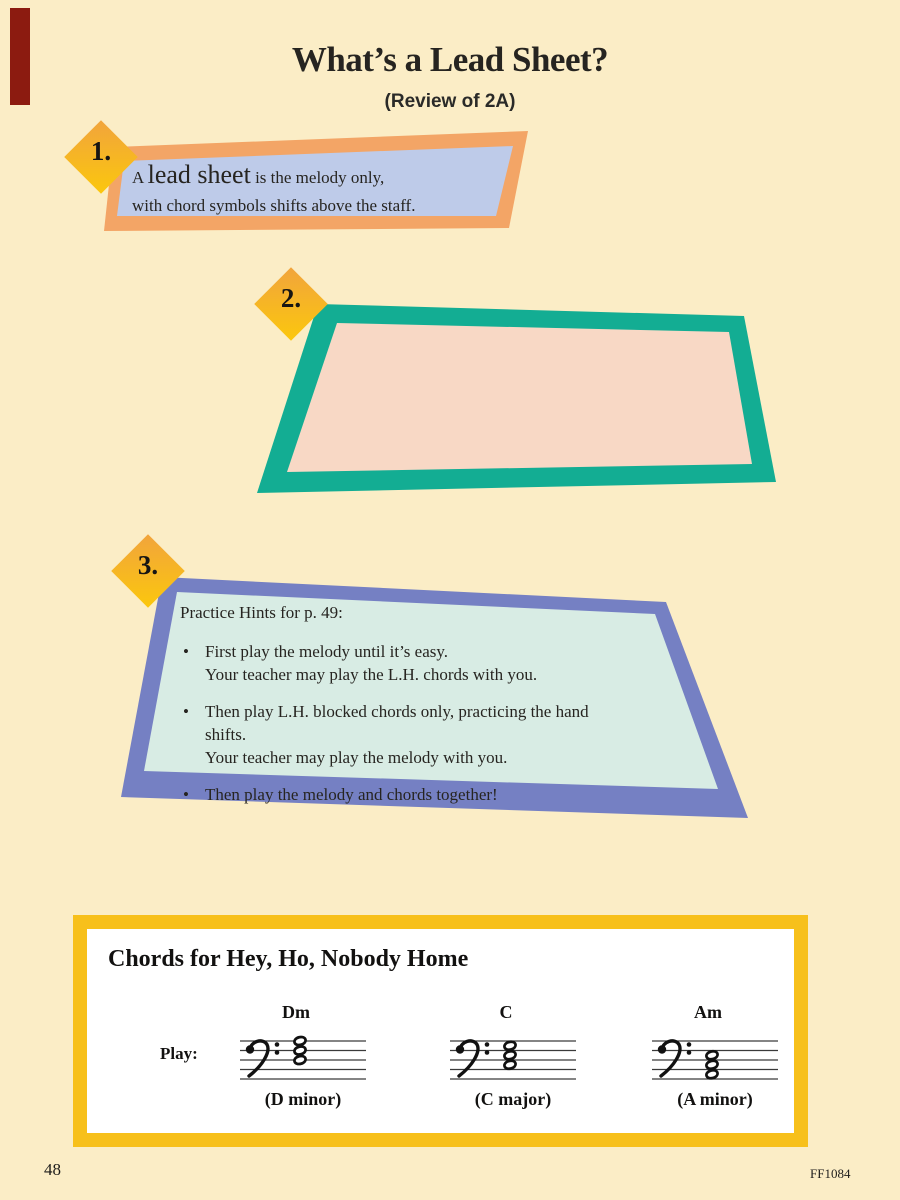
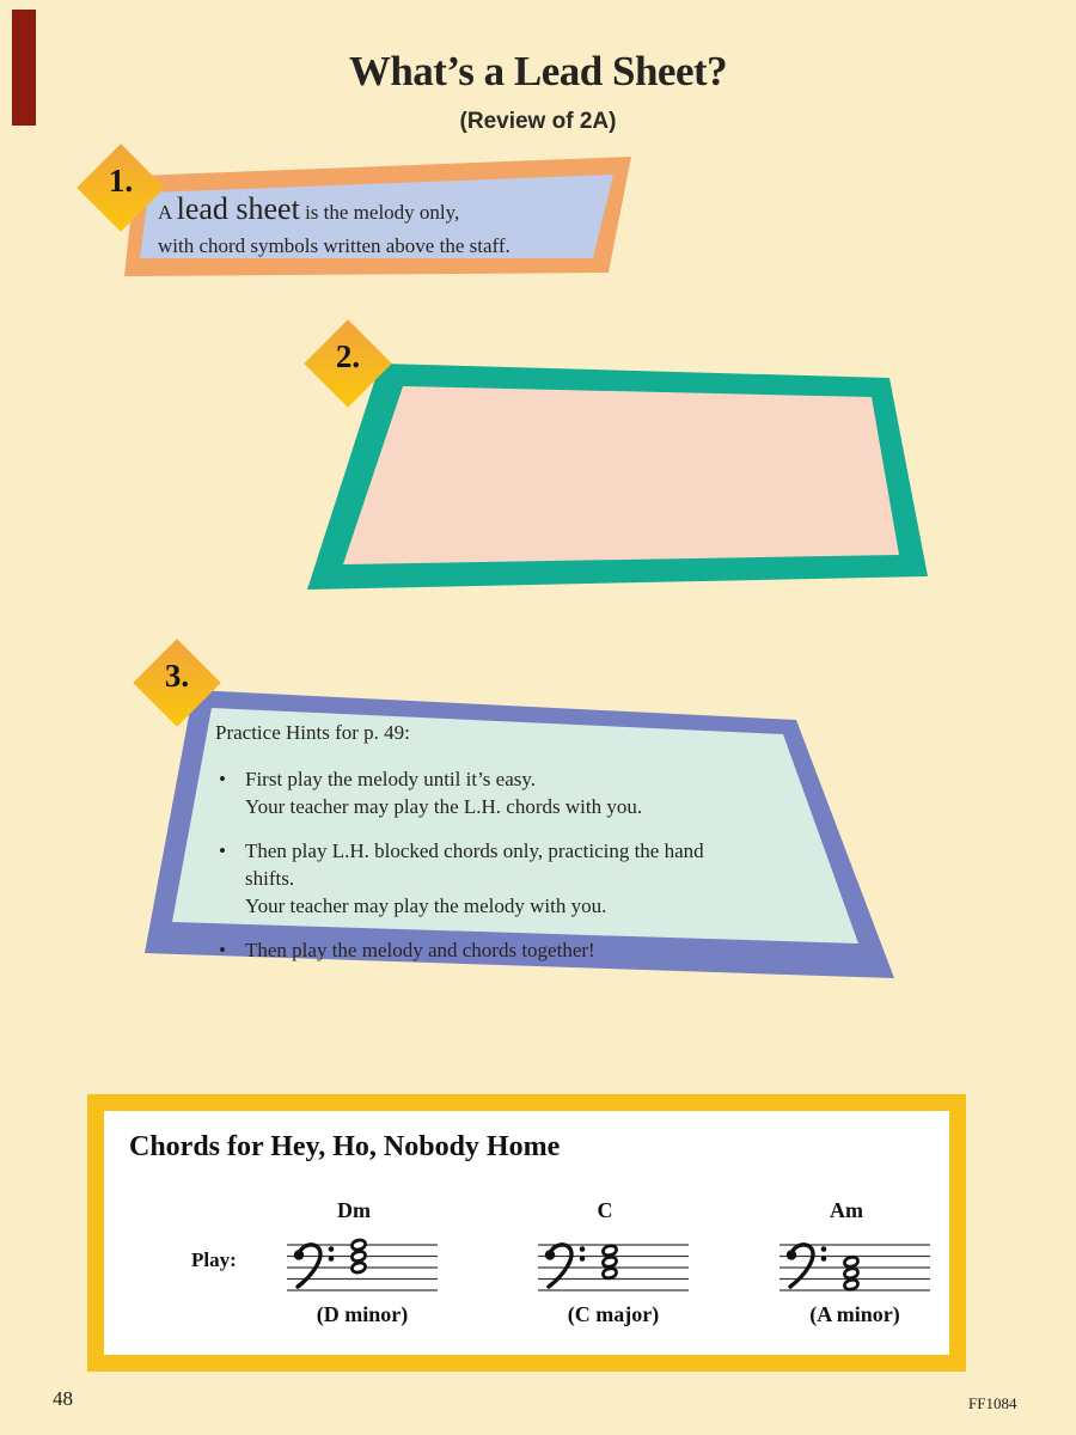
  What’s a Lead Sheet?
  (Review of 2A)
  1.
  2.
  3.
  A lead sheet is the melody only,
- with chord symbols shifts above the staff.
+ with chord symbols written above the staff.
  Practice Hints for p. 49:
  First play the melody until it’s easy.
  Your teacher may play the L.H. chords with you.
  Then play L.H. blocked chords only, practicing the hand shifts.
  Your teacher may play the melody with you.
  Then play the melody and chords together!
  Chords for Hey, Ho, Nobody Home
  Play:
  Dm
  C
  Am
  (D minor)
  (C major)
  (A minor)
  48
  FF1084
